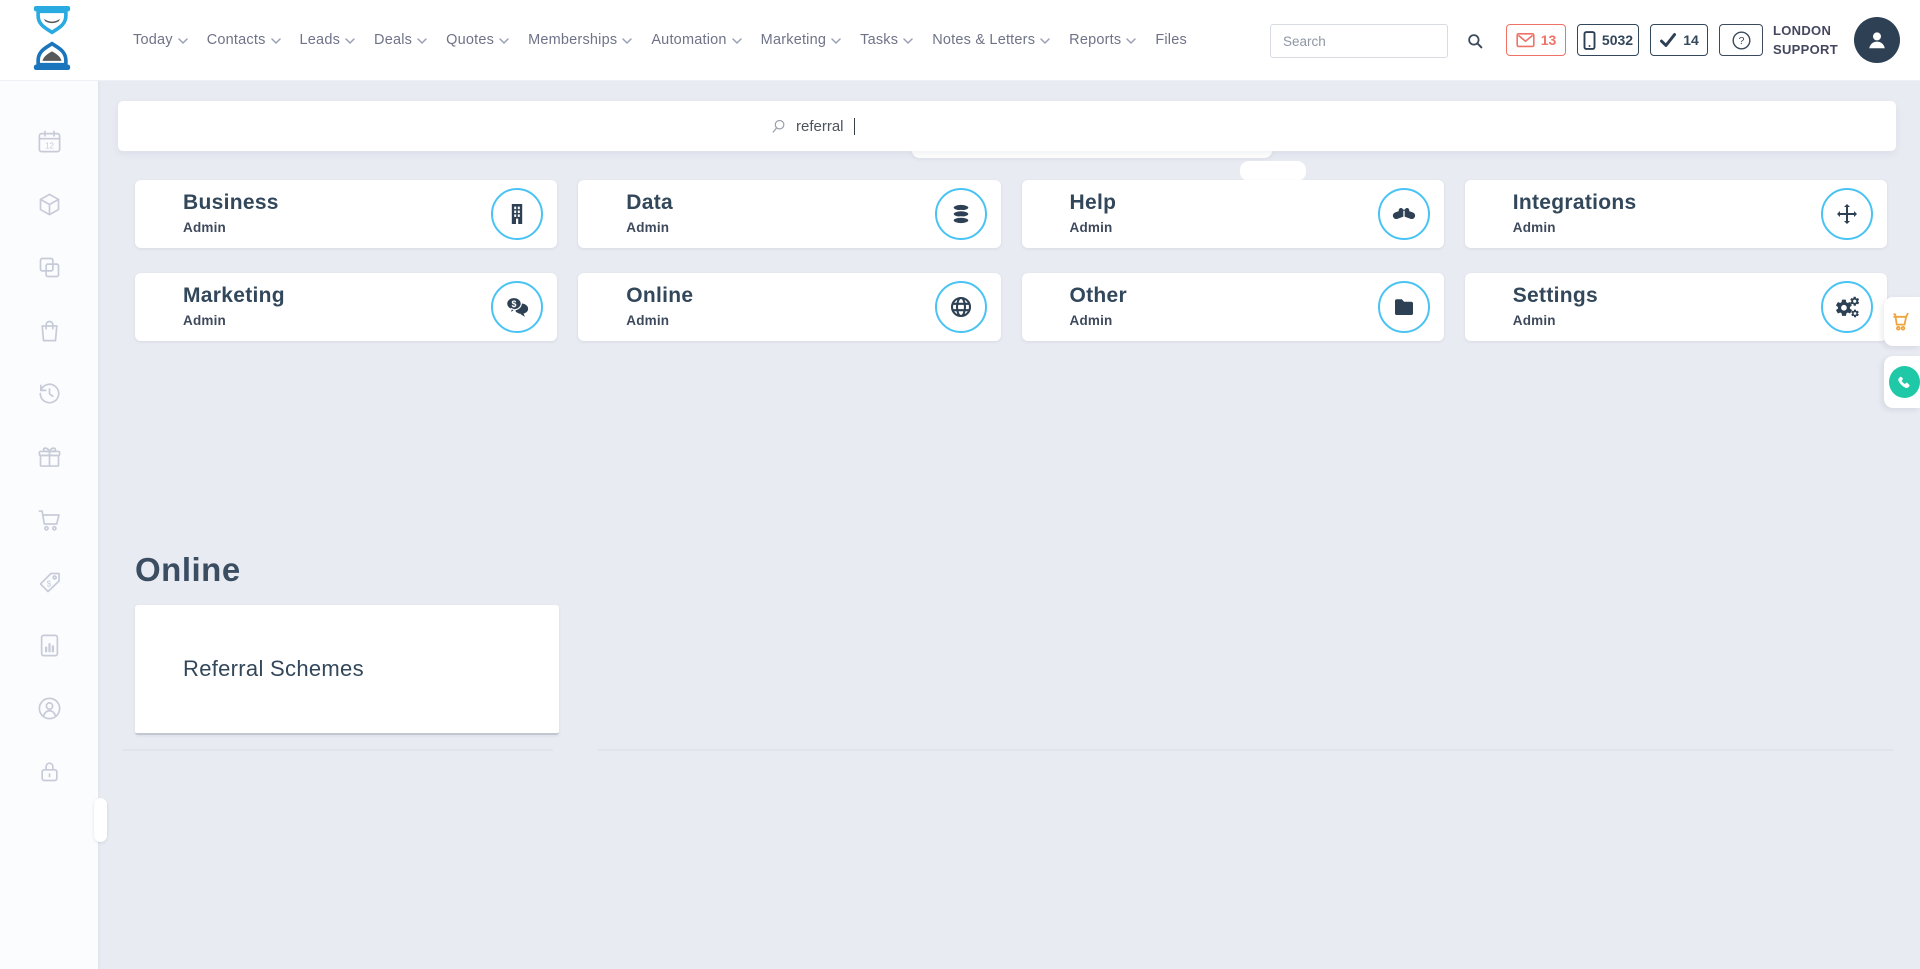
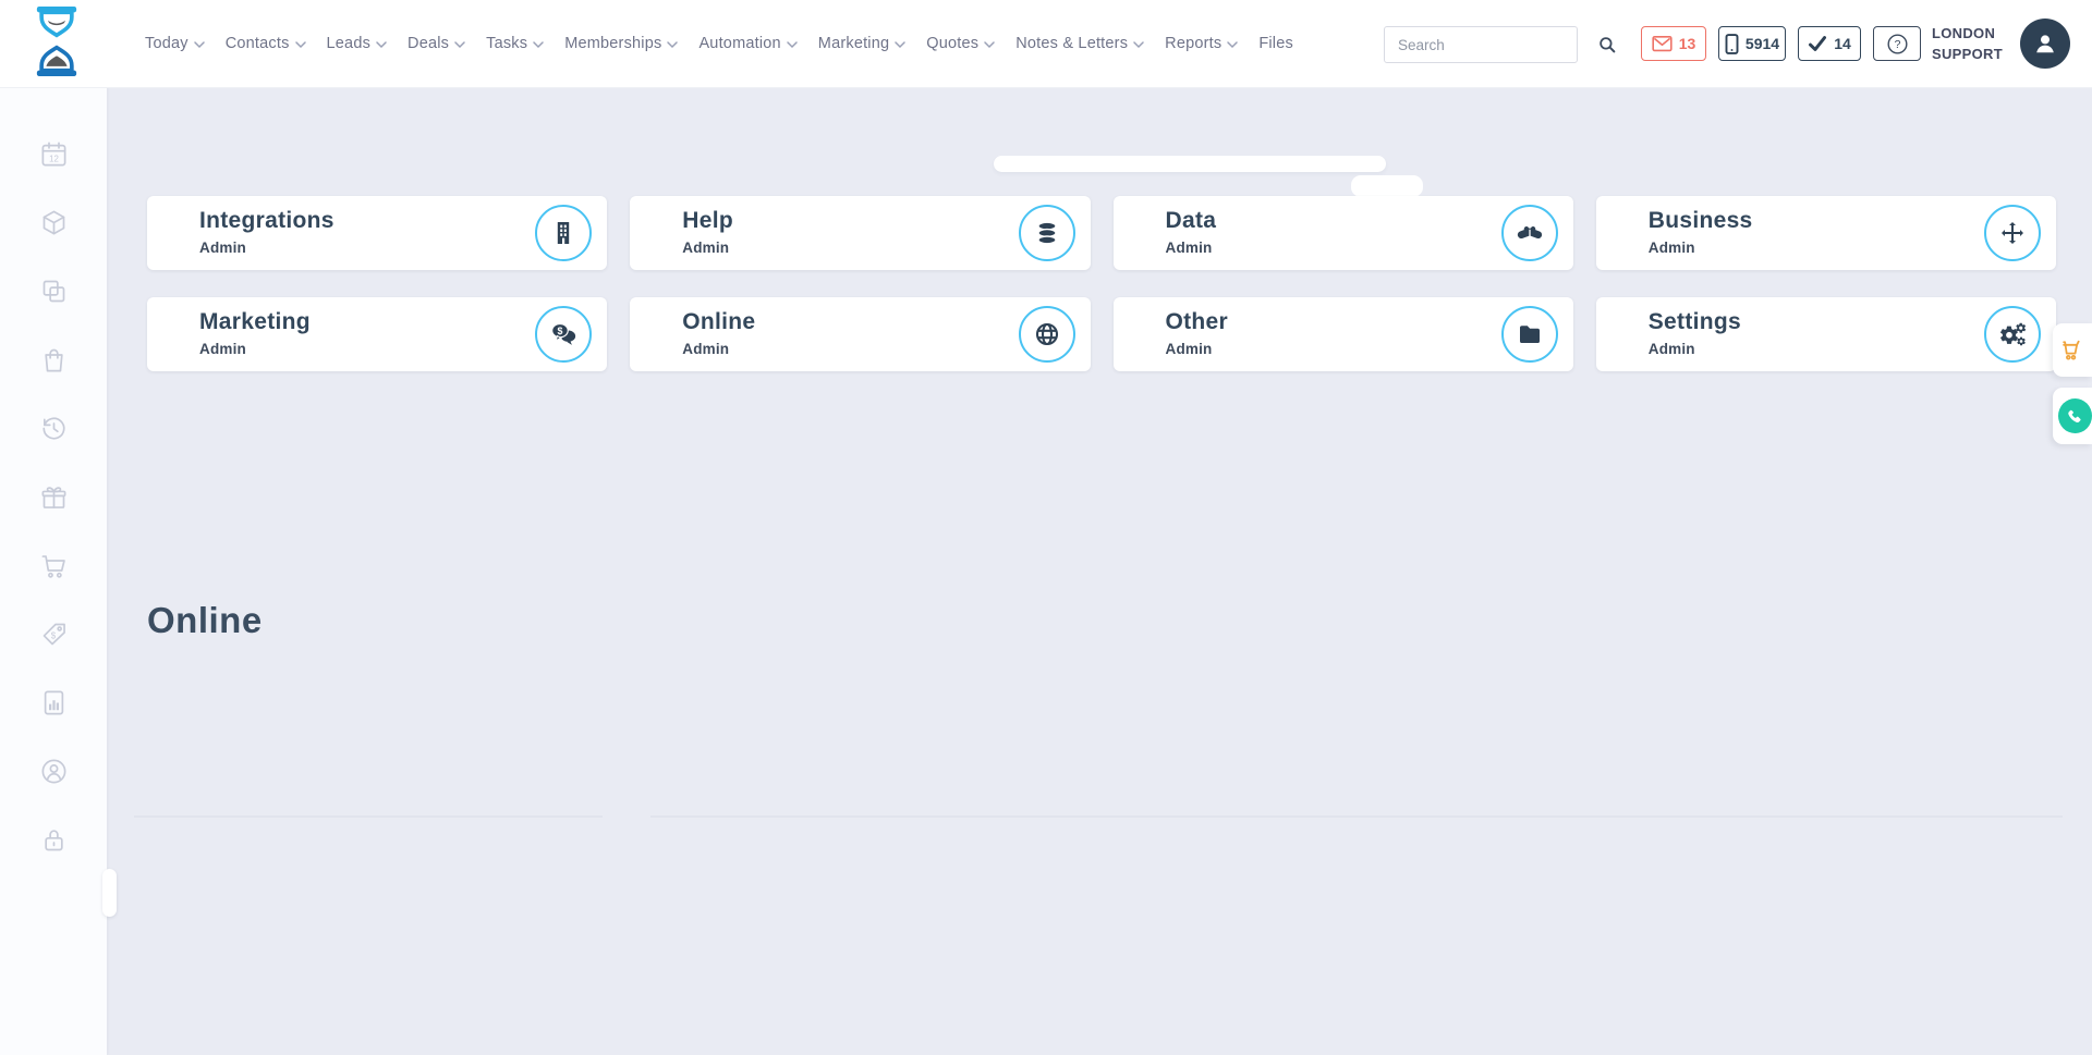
  Today
  Contacts
  Leads
  Deals
- Quotes
+ Tasks
  Memberships
  Automation
  Marketing
- Tasks
+ Quotes
  Notes & Letters
  Reports
  Files
  Search
  13
- 5032
+ 5914
  14
  ?
  LONDON
  SUPPORT
  12
  $
- referral
- Business
+ Integrations
  Admin
- Data
+ Help
  Admin
- Help
+ Data
  Admin
- Integrations
+ Business
  Admin
  Marketing
  Admin
  $
  Online
  Admin
  Other
  Admin
  Settings
  Admin
  Online
- Referral Schemes
